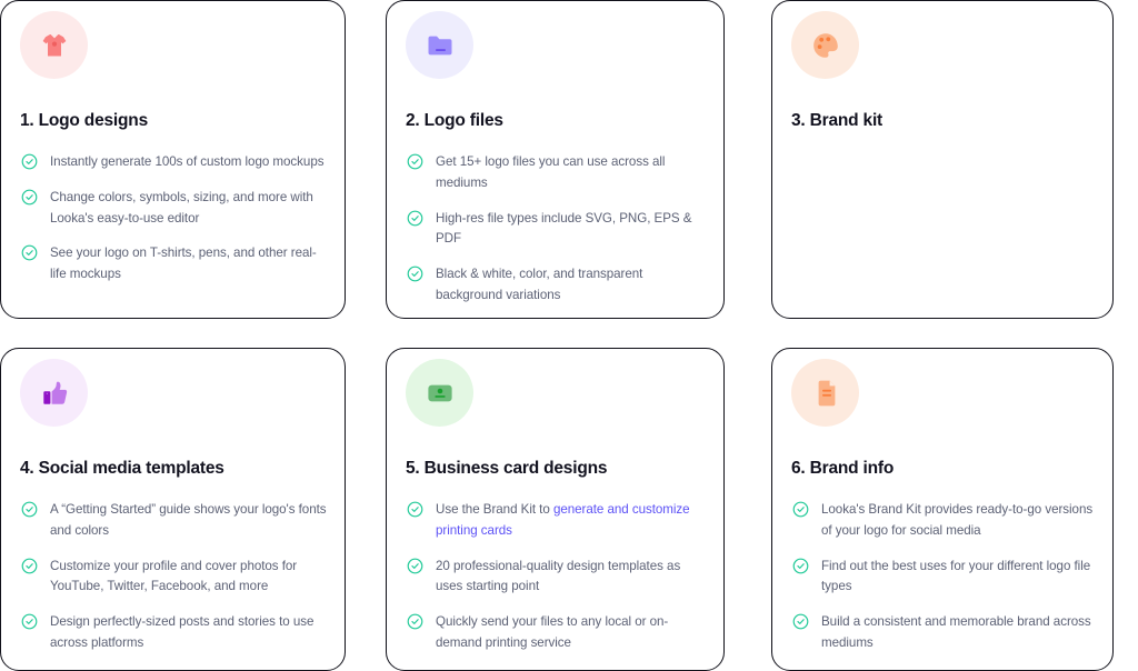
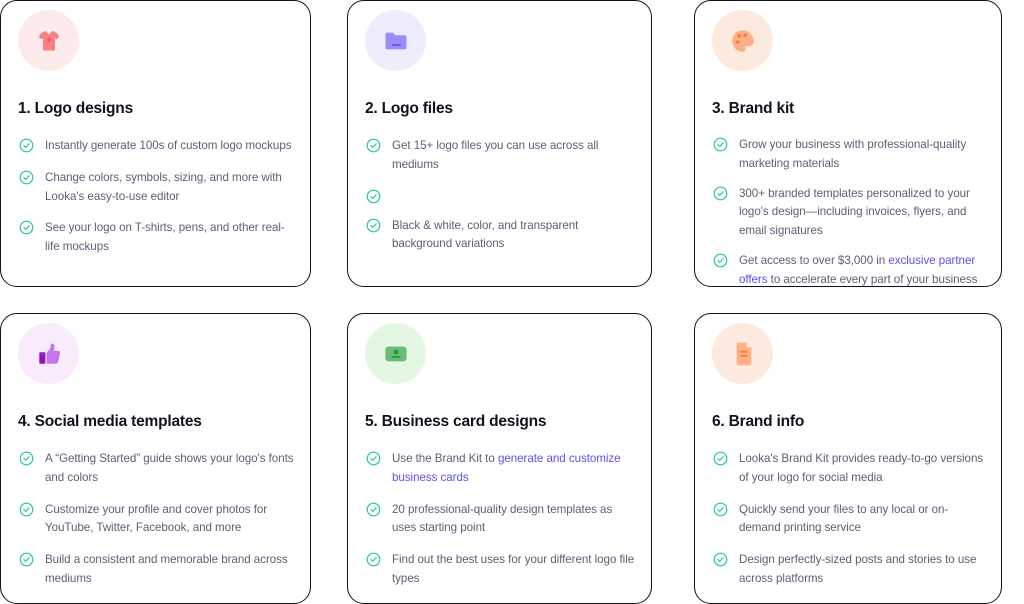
  1. Logo designs
  Instantly generate 100s of custom logo mockups
  Change colors, symbols, sizing, and more with Looka's easy-to-use editor
  See your logo on T-shirts, pens, and other real-life mockups
  2. Logo files
  Get 15+ logo files you can use across all mediums
- High-res file types include SVG, PNG, EPS & PDF
  Black & white, color, and transparent background variations
  3. Brand kit
+ Grow your business with professional-quality marketing materials
+ 300+ branded templates personalized to your logo's design—including invoices, flyers, and email signatures
+ Get access to over $3,000 in exclusive partner offers to accelerate every part of your business
  4. Social media templates
  A “Getting Started” guide shows your logo's fonts and colors
  Customize your profile and cover photos for YouTube, Twitter, Facebook, and more
- Design perfectly-sized posts and stories to use across platforms
+ Build a consistent and memorable brand across mediums
  5. Business card designs
- Use the Brand Kit to generate and customize printing cards
+ Use the Brand Kit to generate and customize business cards
  20 professional-quality design templates as uses starting point
- Quickly send your files to any local or on-demand printing service
+ Find out the best uses for your different logo file types
  6. Brand info
  Looka's Brand Kit provides ready-to-go versions of your logo for social media
- Find out the best uses for your different logo file types
+ Quickly send your files to any local or on-demand printing service
- Build a consistent and memorable brand across mediums
+ Design perfectly-sized posts and stories to use across platforms
